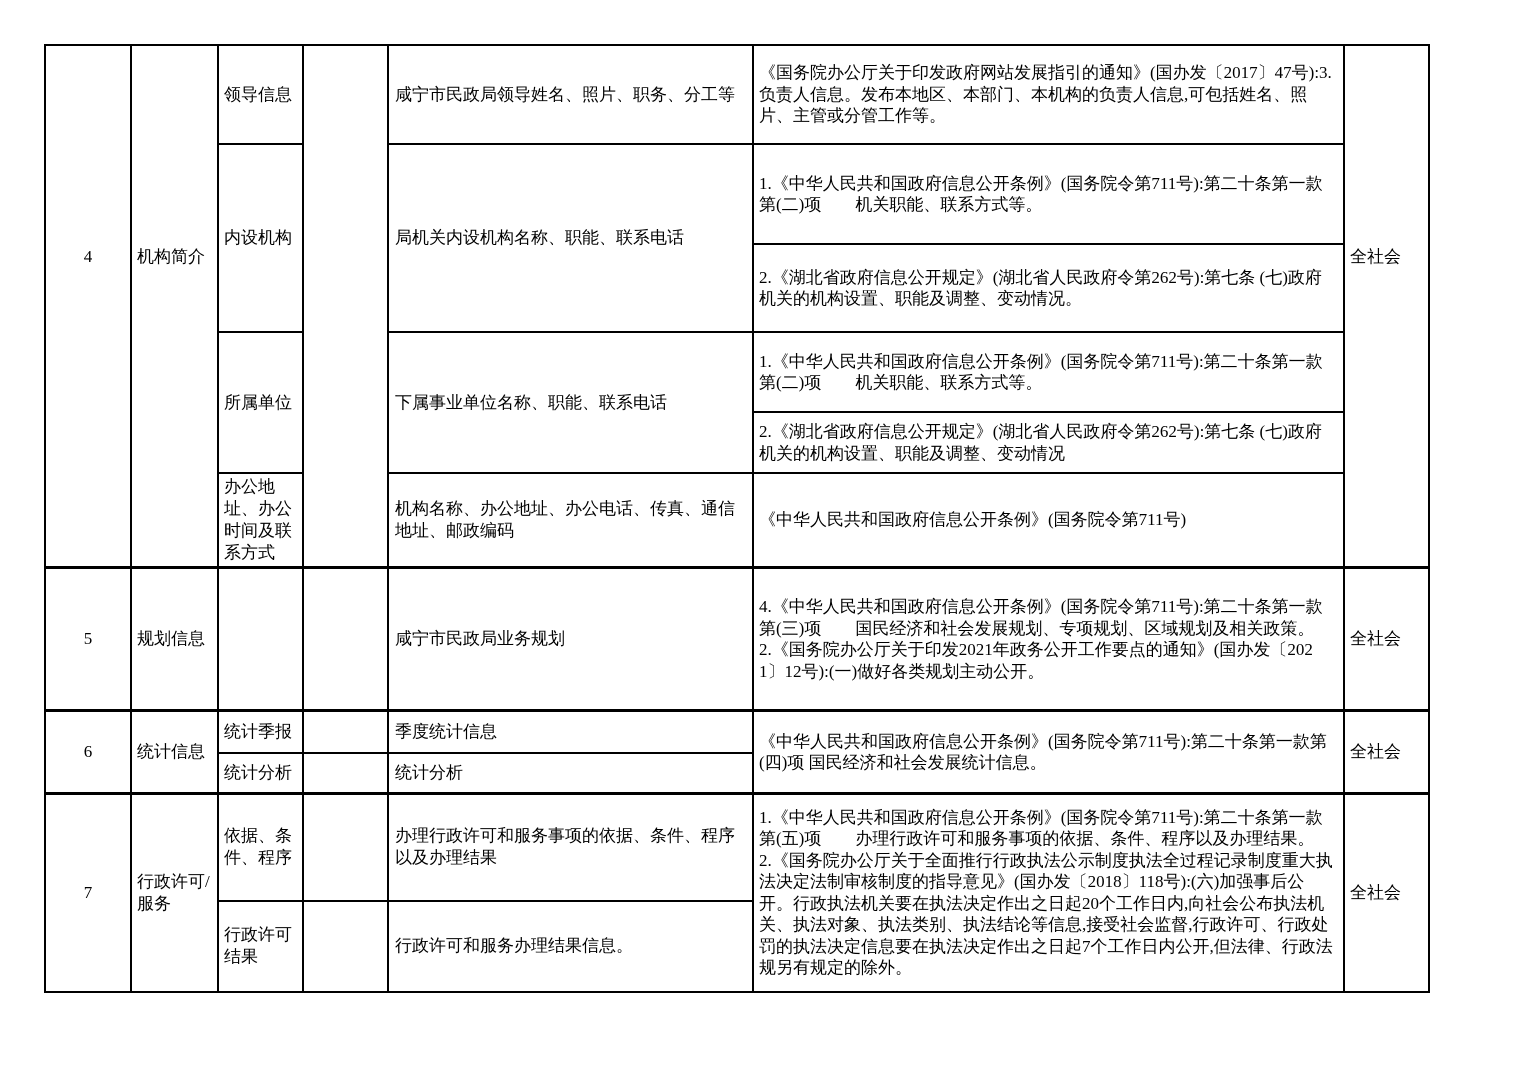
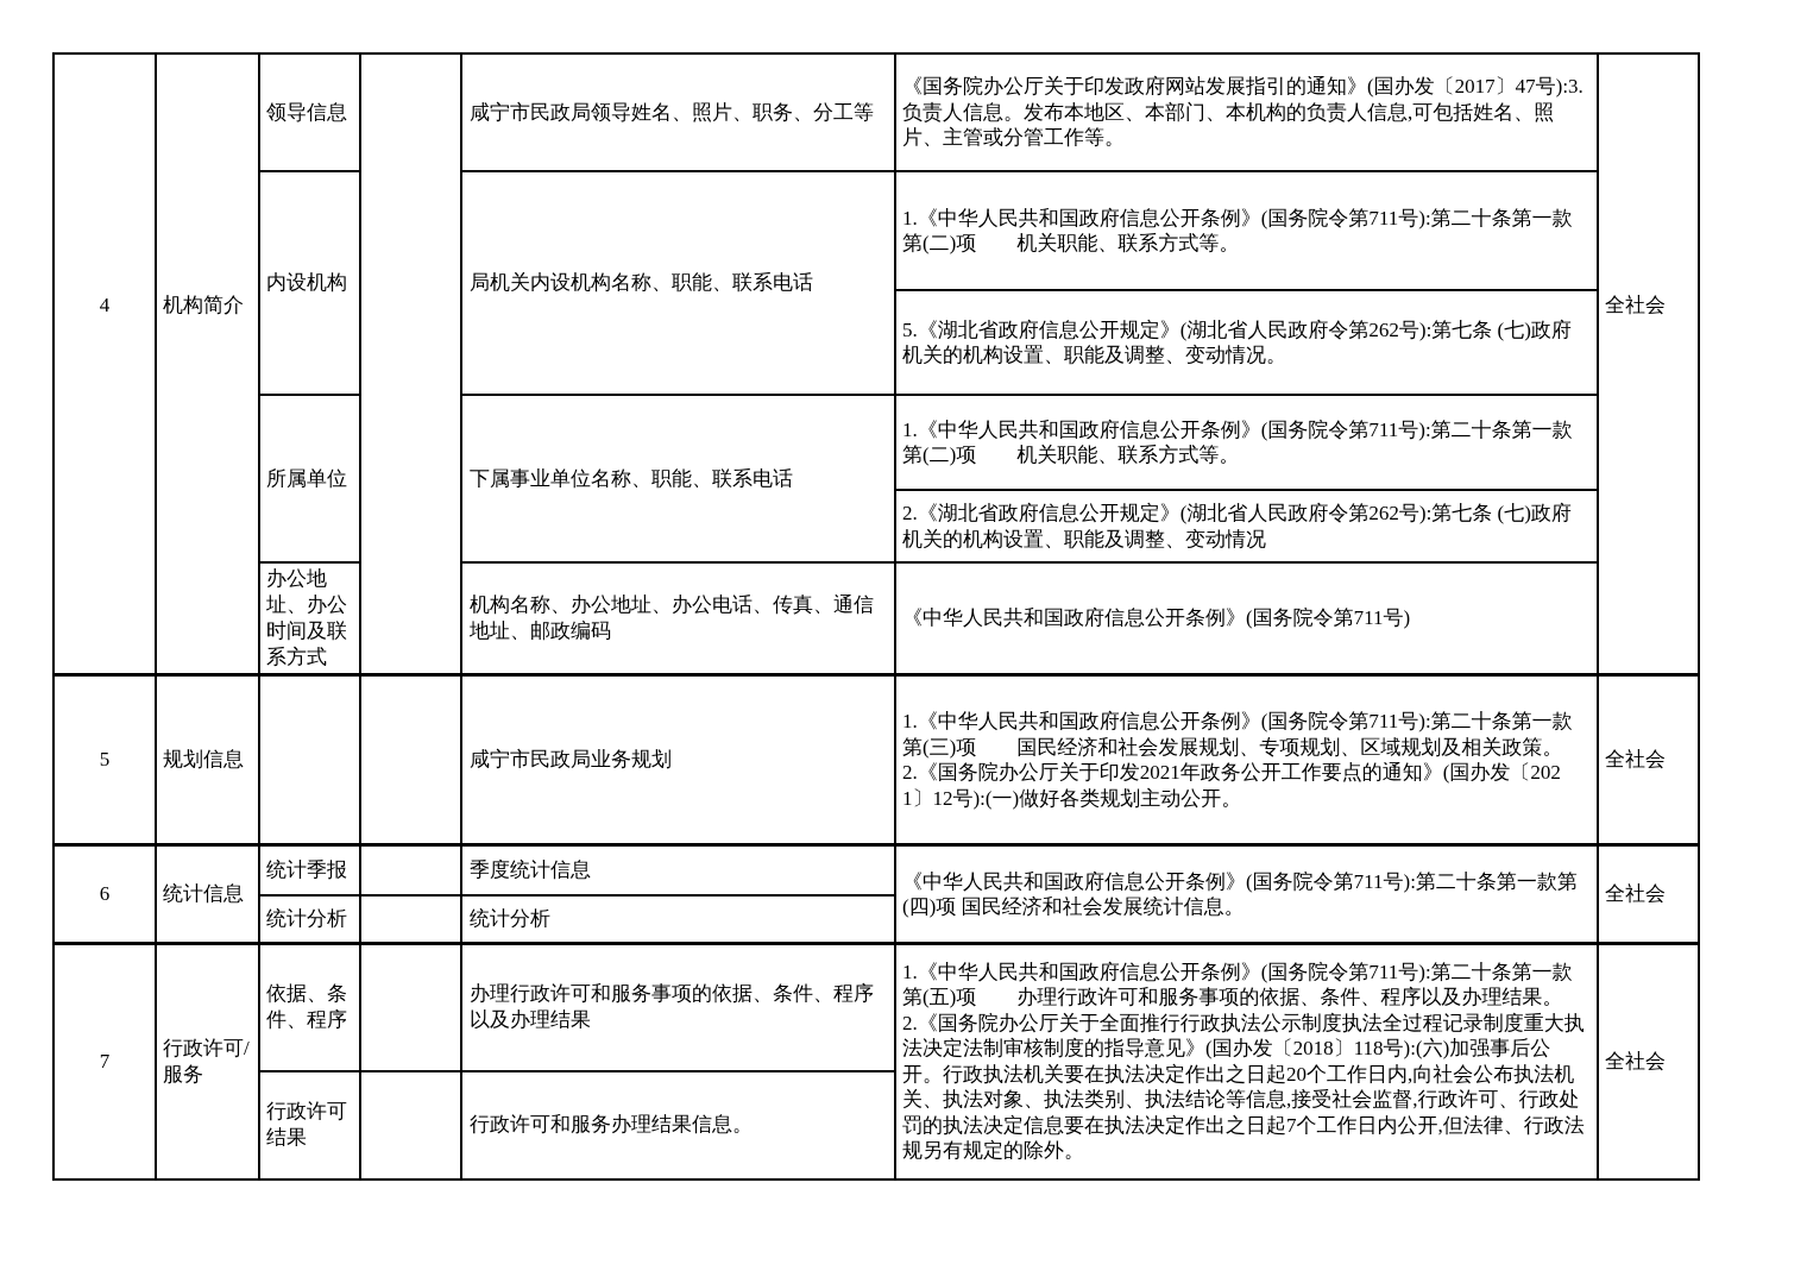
  4	机构简介	领导信息		咸宁市民政局领导姓名、照片、职务、分工等	《国务院办公厅关于印发政府网站发展指引的通知》(国办发〔2017〕47号):3.负责人信息。发布本地区、本部门、本机构的负责人信息,可包括姓名、照片、主管或分管工作等。	全社会
  内设机构	局机关内设机构名称、职能、联系电话	1.《中华人民共和国政府信息公开条例》(国务院令第711号):第二十条第一款第(二)项 机关职能、联系方式等。
- 2.《湖北省政府信息公开规定》(湖北省人民政府令第262号):第七条 (七)政府机关的机构设置、职能及调整、变动情况。
+ 5.《湖北省政府信息公开规定》(湖北省人民政府令第262号):第七条 (七)政府机关的机构设置、职能及调整、变动情况。
  所属单位	下属事业单位名称、职能、联系电话	1.《中华人民共和国政府信息公开条例》(国务院令第711号):第二十条第一款第(二)项 机关职能、联系方式等。
  2.《湖北省政府信息公开规定》(湖北省人民政府令第262号):第七条 (七)政府机关的机构设置、职能及调整、变动情况
  办公地址、办公时间及联系方式	机构名称、办公地址、办公电话、传真、通信地址、邮政编码	《中华人民共和国政府信息公开条例》(国务院令第711号)
- 5	规划信息			咸宁市民政局业务规划	4.《中华人民共和国政府信息公开条例》(国务院令第711号):第二十条第一款第(三)项 国民经济和社会发展规划、专项规划、区域规划及相关政策。 2.《国务院办公厅关于印发2021年政务公开工作要点的通知》(国办发〔2021〕12号):(一)做好各类规划主动公开。	全社会
+ 5	规划信息			咸宁市民政局业务规划	1.《中华人民共和国政府信息公开条例》(国务院令第711号):第二十条第一款第(三)项 国民经济和社会发展规划、专项规划、区域规划及相关政策。 2.《国务院办公厅关于印发2021年政务公开工作要点的通知》(国办发〔2021〕12号):(一)做好各类规划主动公开。	全社会
  6	统计信息	统计季报		季度统计信息	《中华人民共和国政府信息公开条例》(国务院令第711号):第二十条第一款第(四)项 国民经济和社会发展统计信息。	全社会
  统计分析		统计分析
  7	行政许可/服务	依据、条件、程序		办理行政许可和服务事项的依据、条件、程序以及办理结果	1.《中华人民共和国政府信息公开条例》(国务院令第711号):第二十条第一款第(五)项 办理行政许可和服务事项的依据、条件、程序以及办理结果。 2.《国务院办公厅关于全面推行行政执法公示制度执法全过程记录制度重大执法决定法制审核制度的指导意见》(国办发〔2018〕118号):(六)加强事后公开。行政执法机关要在执法决定作出之日起20个工作日内,向社会公布执法机关、执法对象、执法类别、执法结论等信息,接受社会监督,行政许可、行政处罚的执法决定信息要在执法决定作出之日起7个工作日内公开,但法律、行政法规另有规定的除外。	全社会
  行政许可结果		行政许可和服务办理结果信息。
